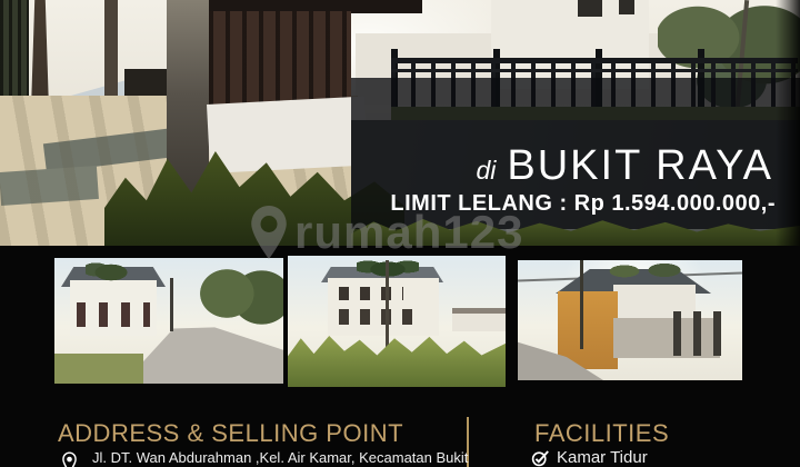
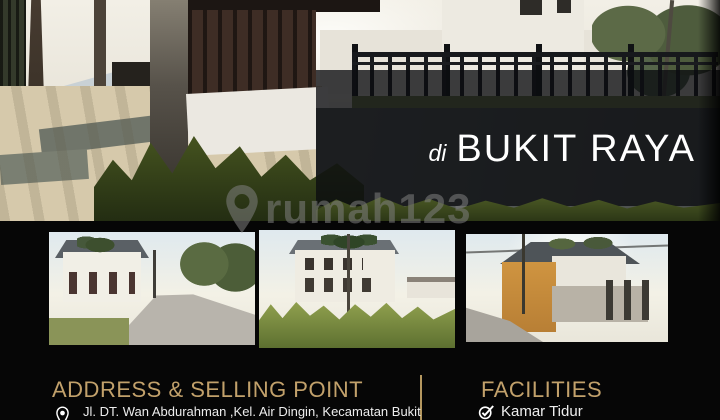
  di
  BUKIT RAYA
- LIMIT LELANG : Rp 1.594.000.000,-
  rumah123
  ADDRESS & SELLING POINT
  FACILITIES
- Jl. DT. Wan Abdurahman ,Kel. Air Kamar, Kecamatan Bukit
+ Jl. DT. Wan Abdurahman ,Kel. Air Dingin, Kecamatan Bukit
  Kamar Tidur
